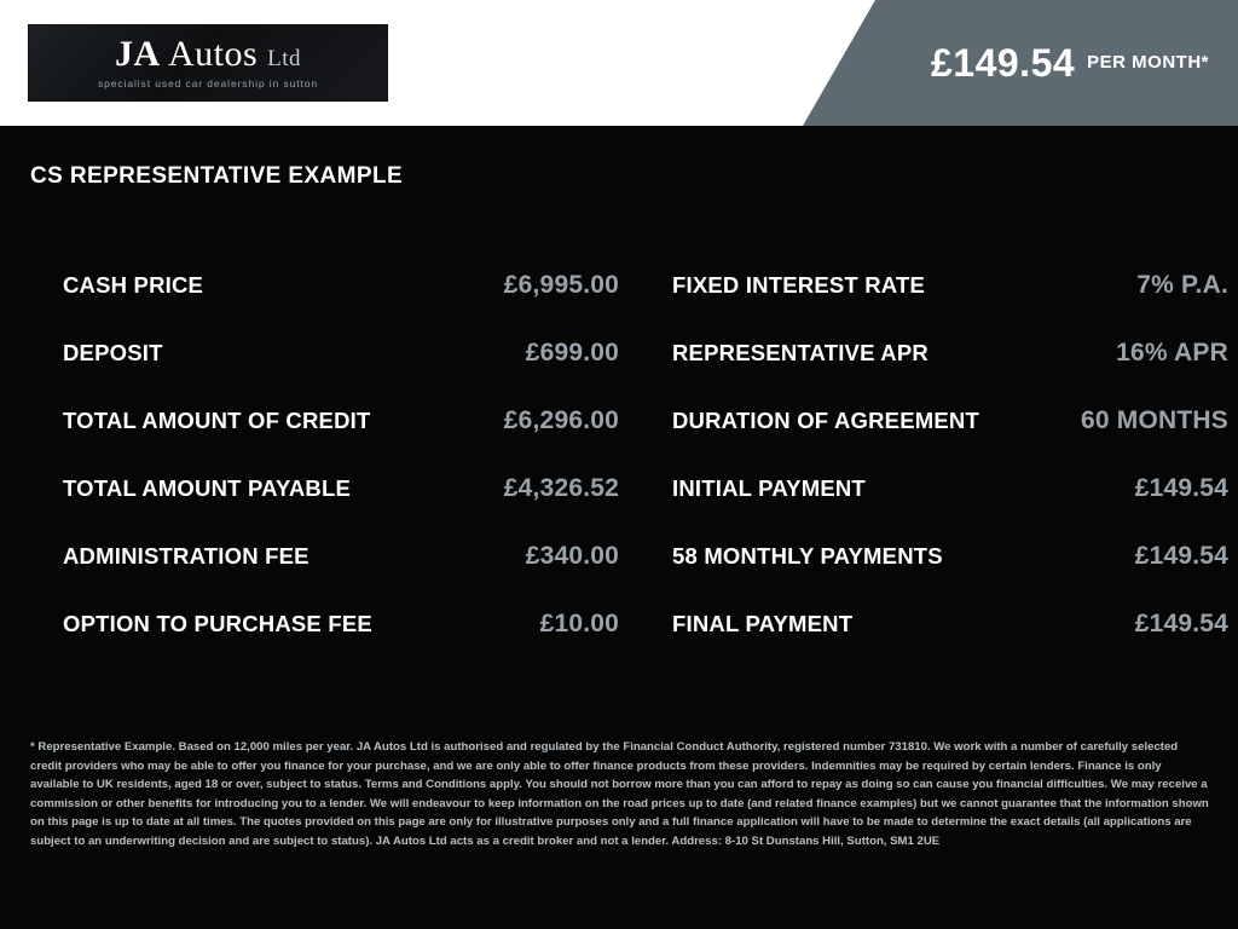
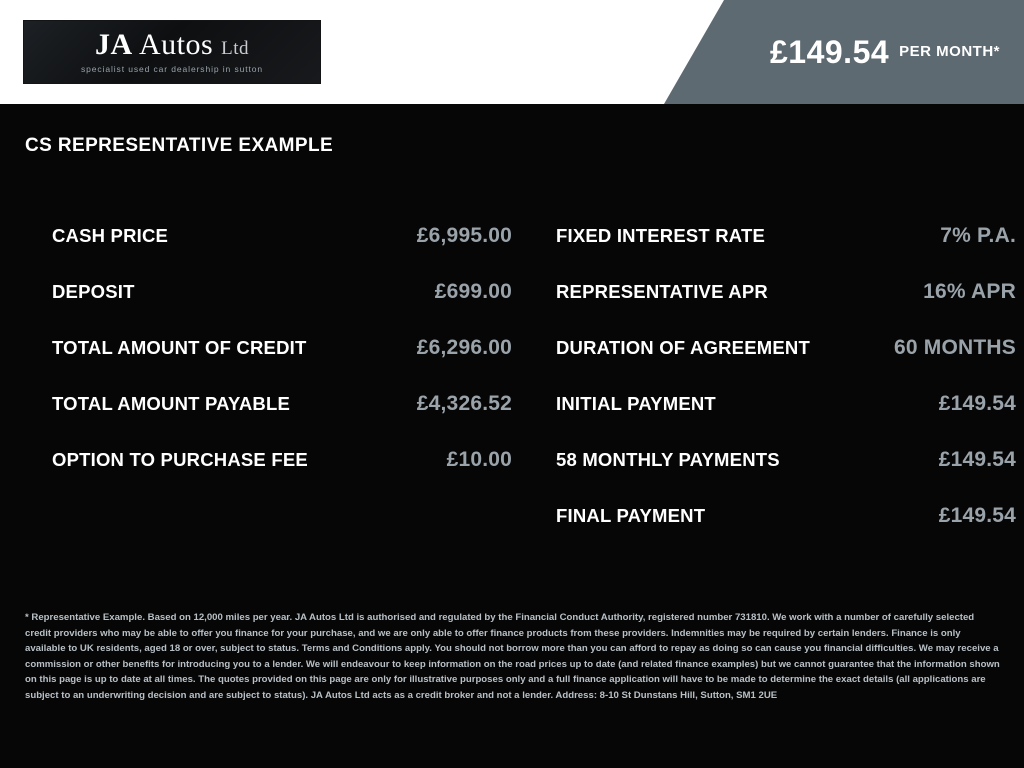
  JA Autos Ltd
  specialist used car dealership in sutton
  £149.54
  PER MONTH*
  CS REPRESENTATIVE EXAMPLE
  CASH PRICE
  £6,995.00
  DEPOSIT
  £699.00
  TOTAL AMOUNT OF CREDIT
  £6,296.00
  TOTAL AMOUNT PAYABLE
  £4,326.52
- ADMINISTRATION FEE
- £340.00
  OPTION TO PURCHASE FEE
  £10.00
  FIXED INTEREST RATE
  7% P.A.
  REPRESENTATIVE APR
  16% APR
  DURATION OF AGREEMENT
  60 MONTHS
  INITIAL PAYMENT
  £149.54
  58 MONTHLY PAYMENTS
  £149.54
  FINAL PAYMENT
  £149.54
  * Representative Example. Based on 12,000 miles per year. JA Autos Ltd is authorised and regulated by the Financial Conduct Authority, registered number 731810. We work with a number of carefully selected credit providers who may be able to offer you finance for your purchase, and we are only able to offer finance products from these providers. Indemnities may be required by certain lenders. Finance is only available to UK residents, aged 18 or over, subject to status. Terms and Conditions apply. You should not borrow more than you can afford to repay as doing so can cause you financial difficulties. We may receive a commission or other benefits for introducing you to a lender. We will endeavour to keep information on the road prices up to date (and related finance examples) but we cannot guarantee that the information shown on this page is up to date at all times. The quotes provided on this page are only for illustrative purposes only and a full finance application will have to be made to determine the exact details (all applications are subject to an underwriting decision and are subject to status). JA Autos Ltd acts as a credit broker and not a lender. Address: 8-10 St Dunstans Hill, Sutton, SM1 2UE
